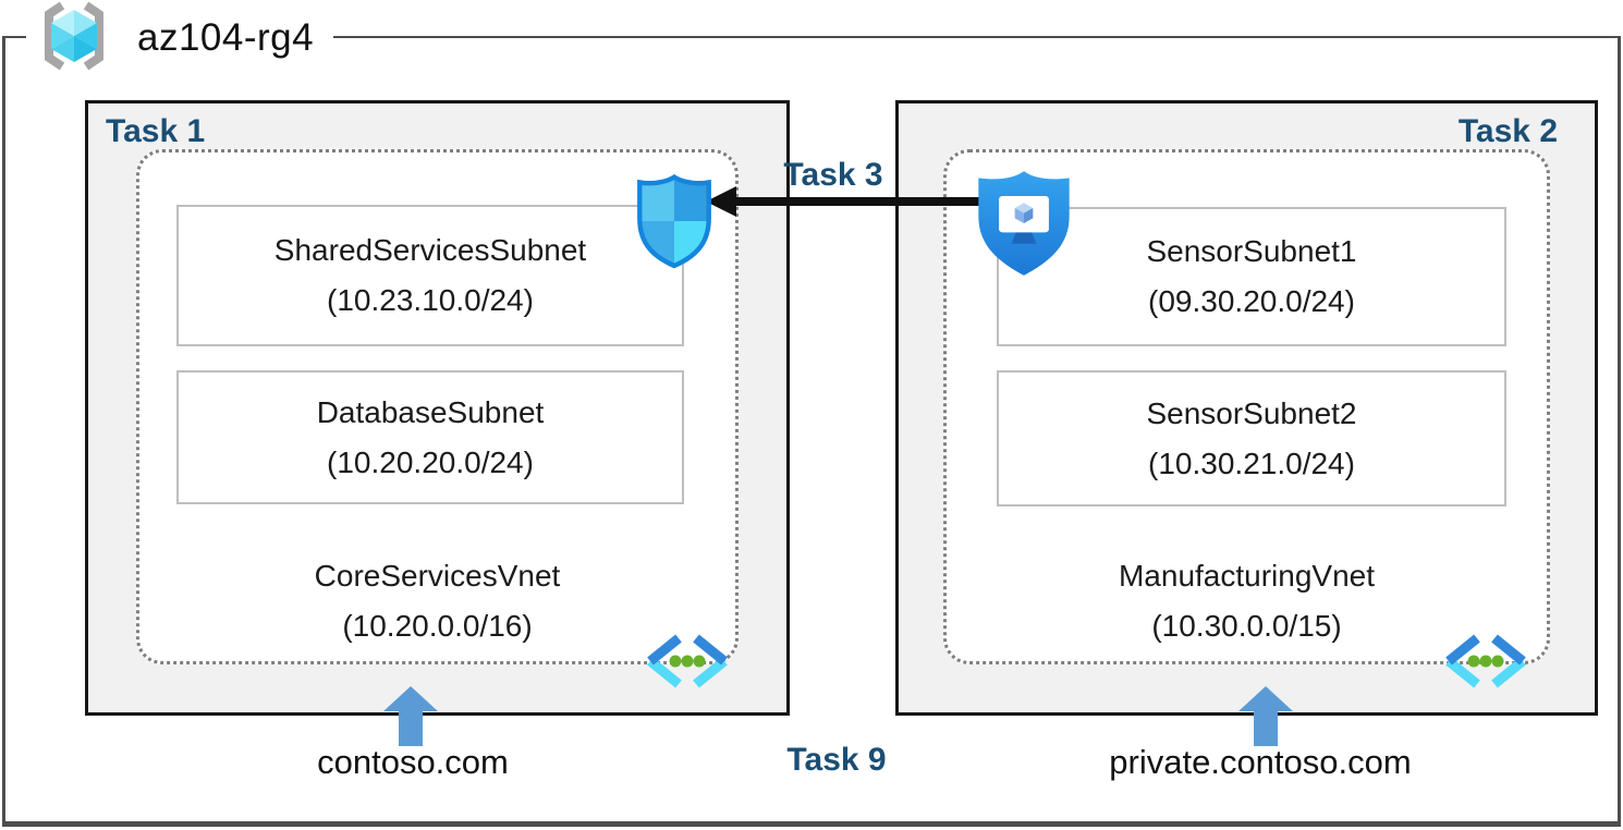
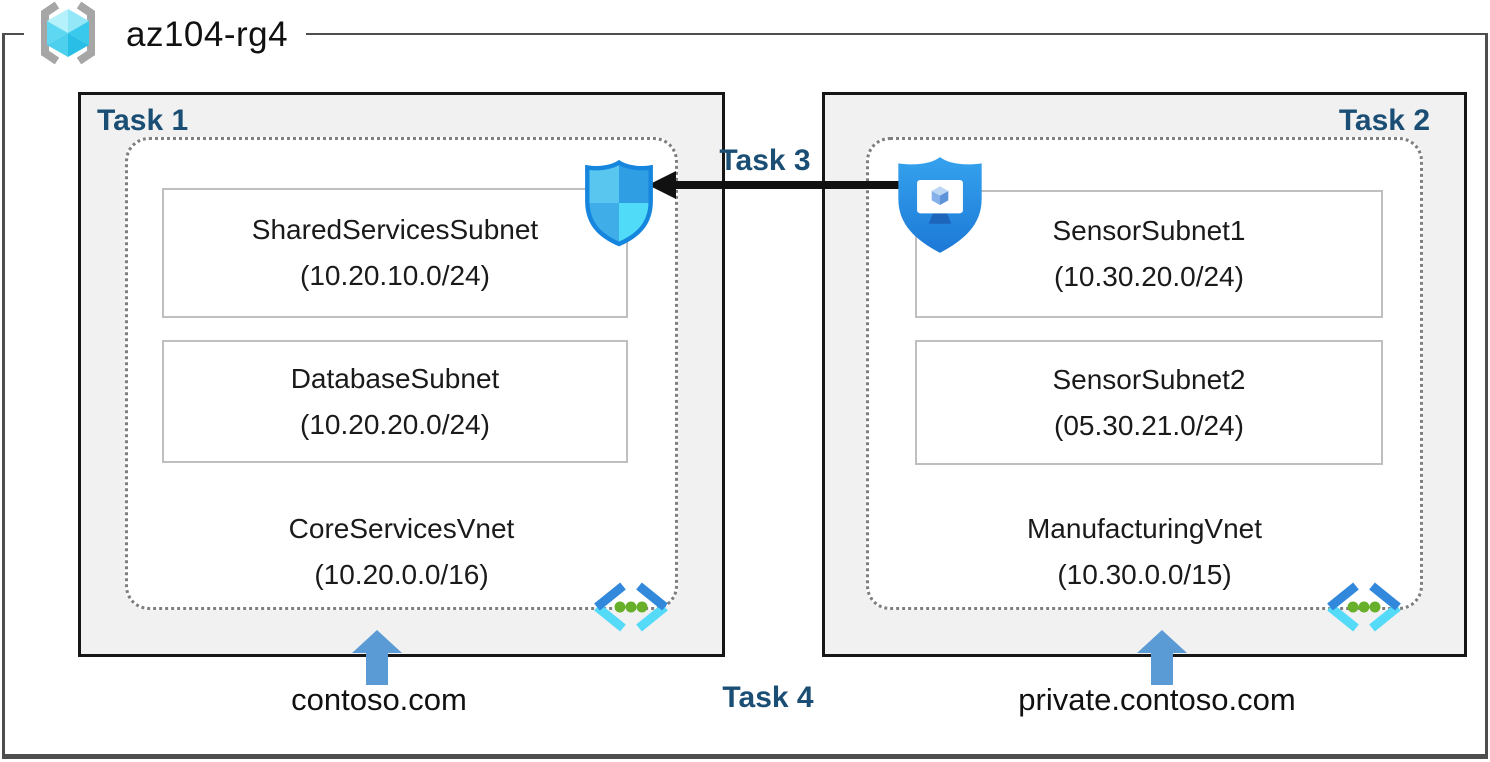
  az104-rg4
  Task 1
  SharedServicesSubnet
- (10.23.10.0/24)
+ (10.20.10.0/24)
  DatabaseSubnet
  (10.20.20.0/24)
  CoreServicesVnet
  (10.20.0.0/16)
  Task 2
  SensorSubnet1
- (09.30.20.0/24)
+ (10.30.20.0/24)
  SensorSubnet2
- (10.30.21.0/24)
+ (05.30.21.0/24)
  ManufacturingVnet
  (10.30.0.0/15)
  Task 3
- Task 9
+ Task 4
  contoso.com
  private.contoso.com
